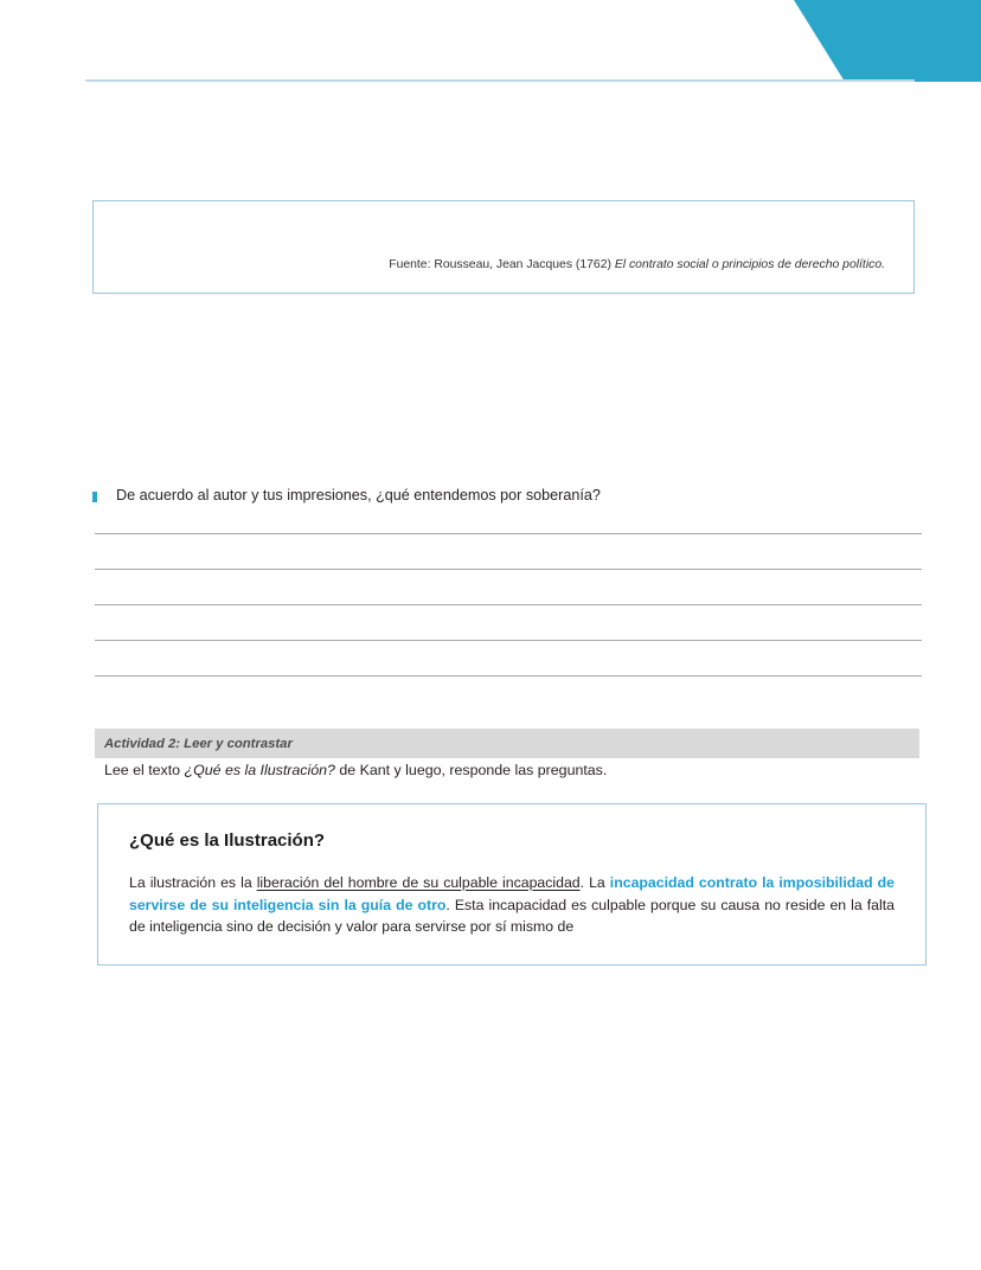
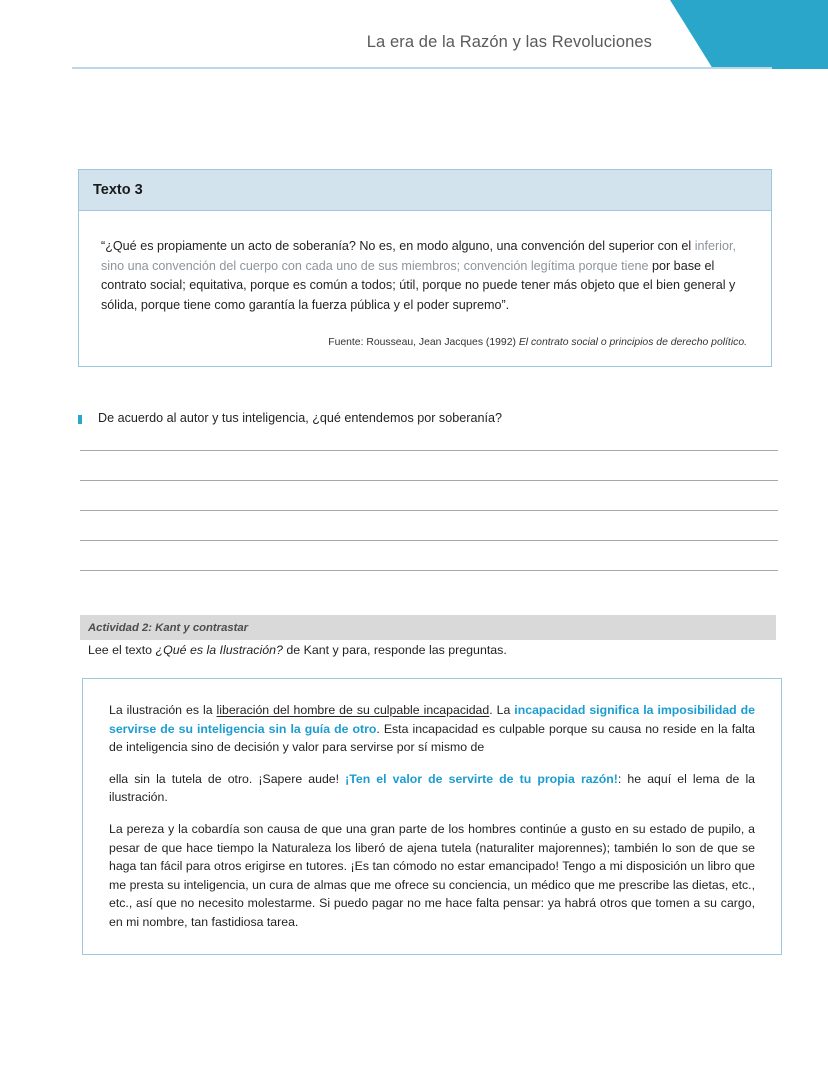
+ La era de la Razón y las Revoluciones
+ Texto 3
+ “¿Qué es propiamente un acto de soberanía? No es, en modo alguno, una convención del superior con el inferior, sino una convención del cuerpo con cada uno de sus miembros; convención legítima porque tiene por base el contrato social; equitativa, porque es común a todos; útil, porque no puede tener más objeto que el bien general y sólida, porque tiene como garantía la fuerza pública y el poder supremo”.
- Fuente: Rousseau, Jean Jacques (1762) El contrato social o principios de derecho político.
+ Fuente: Rousseau, Jean Jacques (1992) El contrato social o principios de derecho político.
- De acuerdo al autor y tus impresiones, ¿qué entendemos por soberanía?
+ De acuerdo al autor y tus inteligencia, ¿qué entendemos por soberanía?
- Actividad 2: Leer y contrastar
+ Actividad 2: Kant y contrastar
- Lee el texto ¿Qué es la Ilustración? de Kant y luego, responde las preguntas.
+ Lee el texto ¿Qué es la Ilustración? de Kant y para, responde las preguntas.
- ¿Qué es la Ilustración?
- La ilustración es la liberación del hombre de su culpable incapacidad. La incapacidad contrato la imposibilidad de servirse de su inteligencia sin la guía de otro. Esta incapacidad es culpable porque su causa no reside en la falta de inteligencia sino de decisión y valor para servirse por sí mismo de
+ La ilustración es la liberación del hombre de su culpable incapacidad. La incapacidad significa la imposibilidad de servirse de su inteligencia sin la guía de otro. Esta incapacidad es culpable porque su causa no reside en la falta de inteligencia sino de decisión y valor para servirse por sí mismo de
+ ella sin la tutela de otro. ¡Sapere aude! ¡Ten el valor de servirte de tu propia razón!: he aquí el lema de la ilustración.
+ La pereza y la cobardía son causa de que una gran parte de los hombres continúe a gusto en su estado de pupilo, a pesar de que hace tiempo la Naturaleza los liberó de ajena tutela (naturaliter majorennes); también lo son de que se haga tan fácil para otros erigirse en tutores. ¡Es tan cómodo no estar emancipado! Tengo a mi disposición un libro que me presta su inteligencia, un cura de almas que me ofrece su conciencia, un médico que me prescribe las dietas, etc., etc., así que no necesito molestarme. Si puedo pagar no me hace falta pensar: ya habrá otros que tomen a su cargo, en mi nombre, tan fastidiosa tarea.
